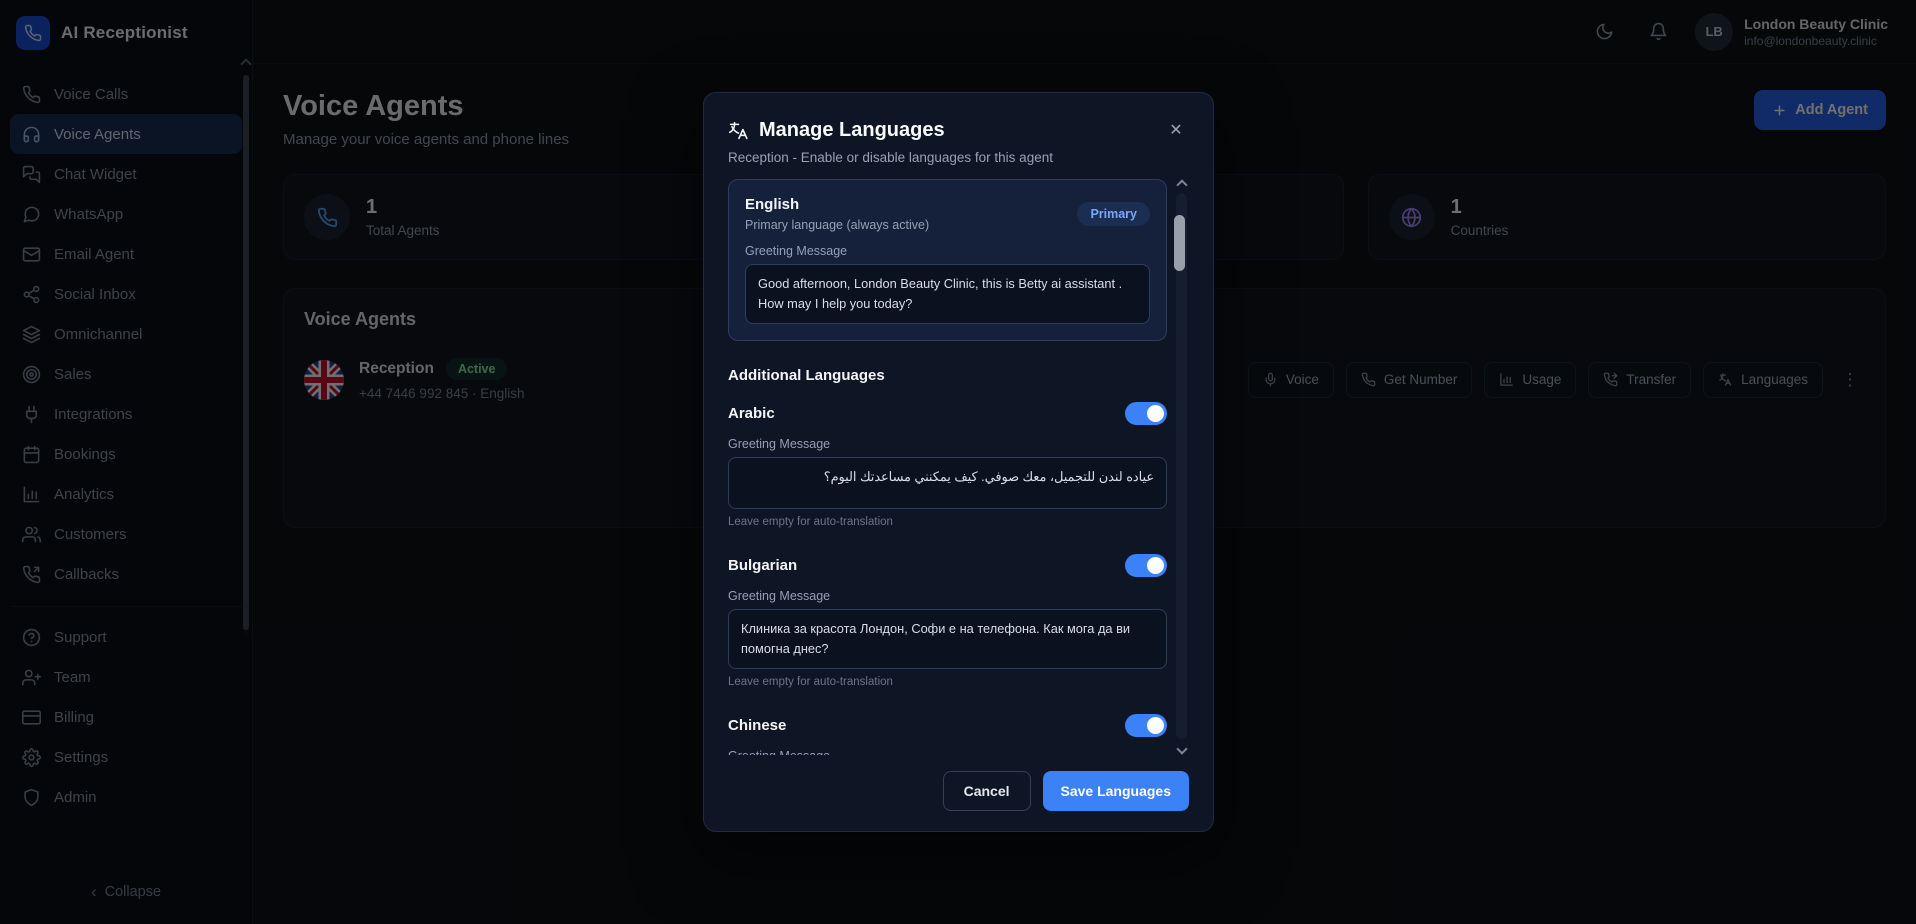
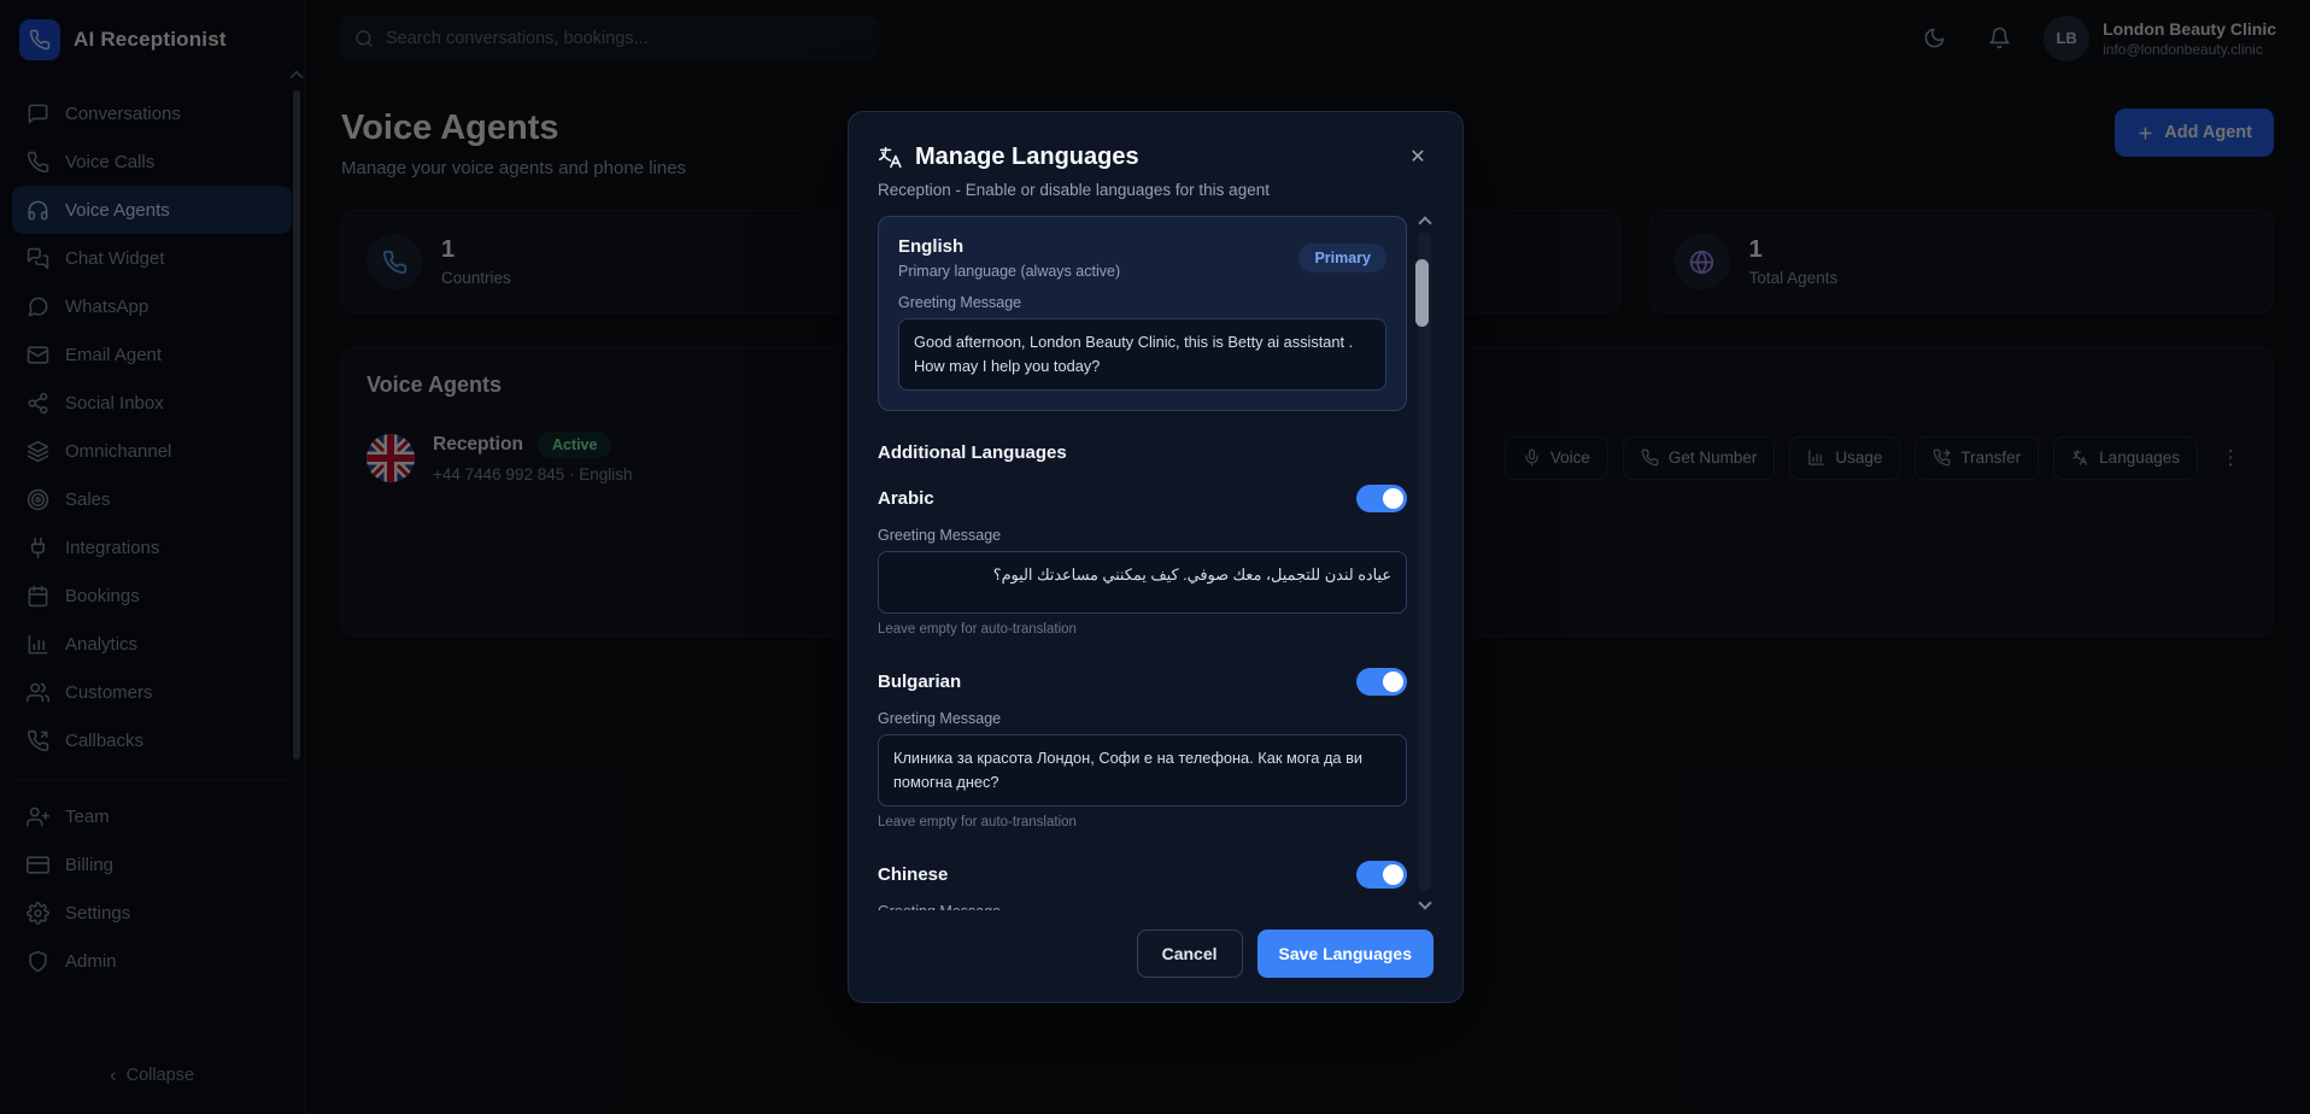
  AI Receptionist
+ Conversations
  Voice Calls
  Voice Agents
  Chat Widget
  WhatsApp
  Email Agent
  Social Inbox
  Omnichannel
  Sales
  Integrations
  Bookings
  Analytics
  Customers
  Callbacks
- Support
  Team
  Billing
  Settings
  Admin
  ‹
  Collapse
+ Search conversations, bookings...
  LB
  London Beauty Clinic
  info@londonbeauty.clinic
  Voice Agents
  Manage your voice agents and phone lines
  Add Agent
  1
- Total Agents
+ Countries
  1
- Countries
+ Total Agents
  Voice Agents
  Reception
  Active
  +44 7446 992 845 · English
  Voice
  Get Number
  Usage
  Transfer
  Languages
  ⋮
  Manage Languages
  ✕
  Reception - Enable or disable languages for this agent
  English
  Primary language (always active)
  Primary
  Greeting Message
  Additional Languages
  Arabic
  Greeting Message
  Leave empty for auto-translation
  Bulgarian
  Greeting Message
  Leave empty for auto-translation
  Chinese
  Cancel
  Save Languages
